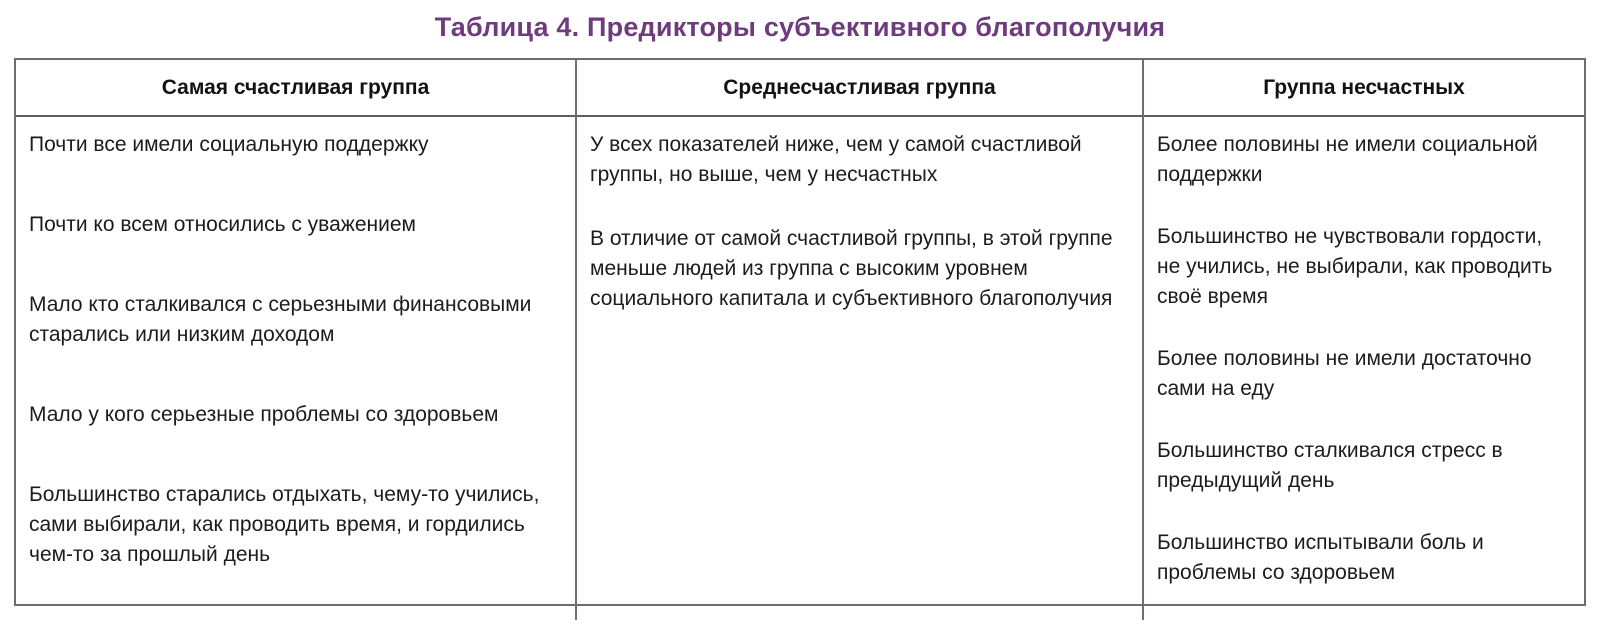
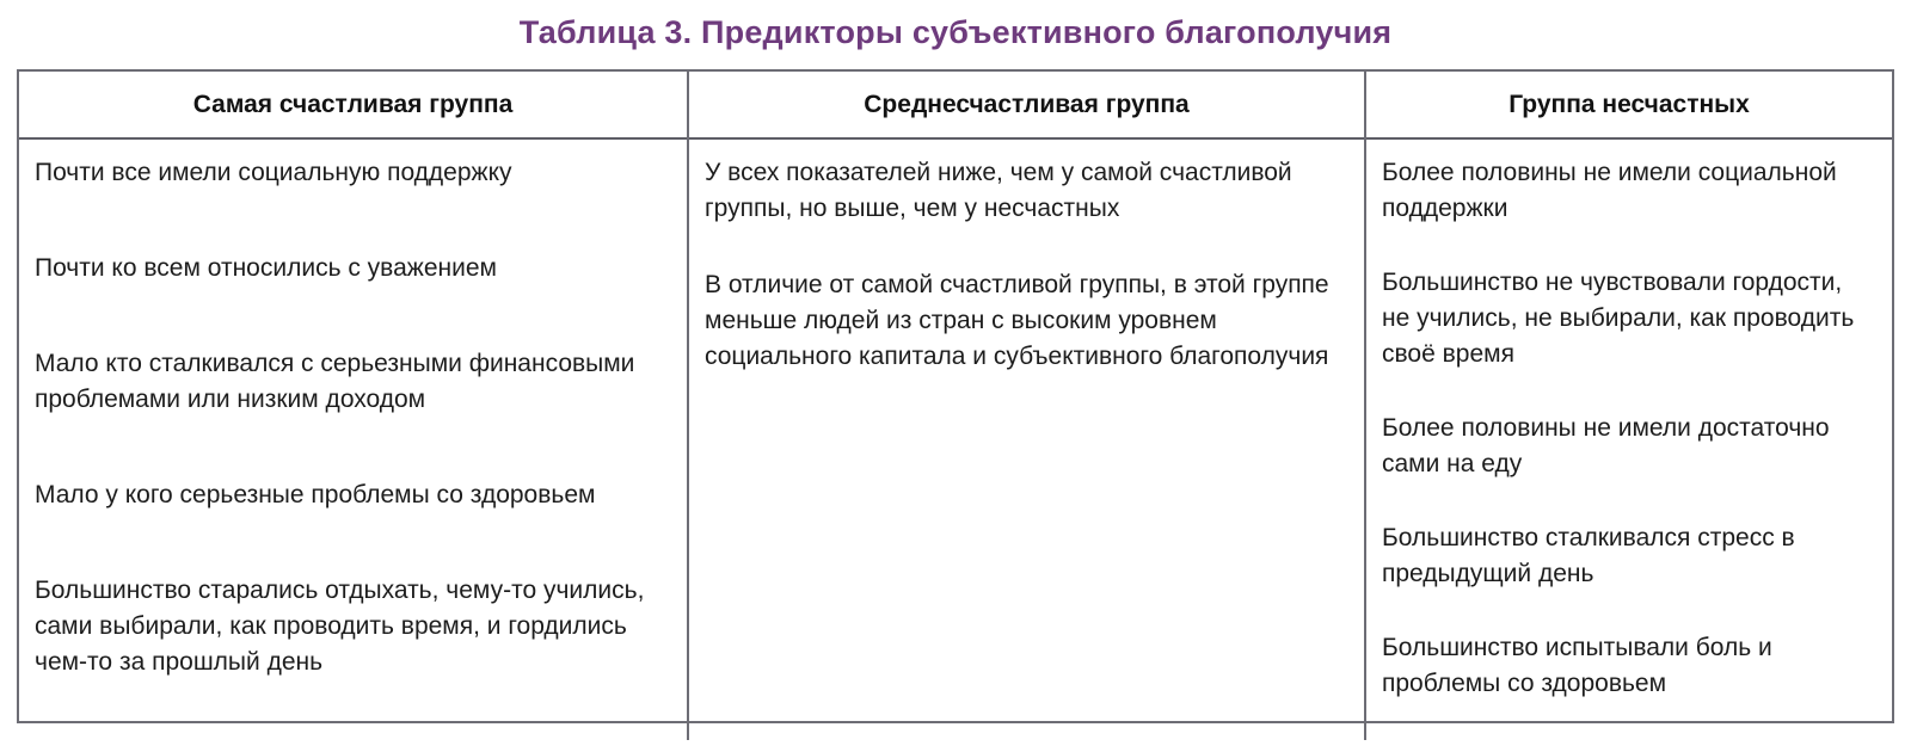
- Таблица 4. Предикторы субъективного благополучия
+ Таблица 3. Предикторы субъективного благополучия
  Самая счастливая группа
  Почти все имели социальную поддержку
  Почти ко всем относились с уважением
- Мало кто сталкивался с серьезными финансовыми старались или низким доходом
+ Мало кто сталкивался с серьезными финансовыми проблемами или низким доходом
  Мало у кого серьезные проблемы со здоровьем
  Большинство старались отдыхать, чему-то учились, сами выбирали, как проводить время, и гордились чем-то за прошлый день
  Среднесчастливая группа
  У всех показателей ниже, чем у самой счастливой группы, но выше, чем у несчастных
- В отличие от самой счастливой группы, в этой группе меньше людей из группа с высоким уровнем социального капитала и субъективного благополучия
+ В отличие от самой счастливой группы, в этой группе меньше людей из стран с высоким уровнем социального капитала и субъективного благополучия
  Группа несчастных
  Более половины не имели социальной поддержки
  Большинство не чувствовали гордости, не учились, не выбирали, как проводить своё время
  Более половины не имели достаточно сами на еду
  Большинство сталкивался стресс в предыдущий день
  Большинство испытывали боль и проблемы со здоровьем
